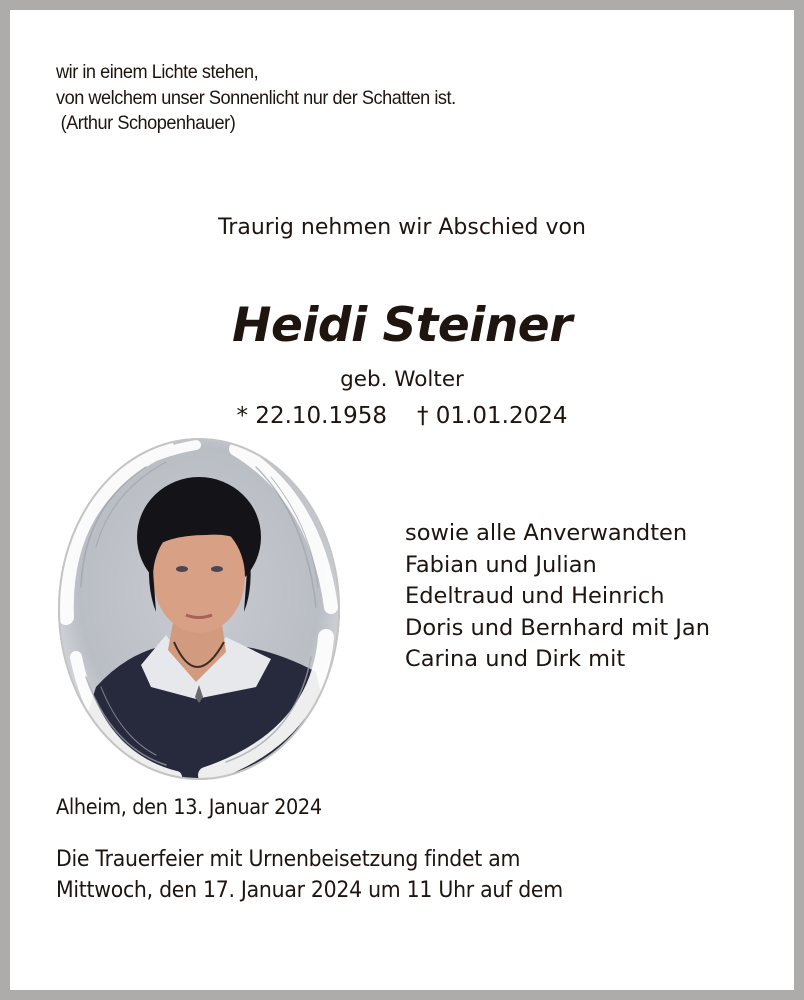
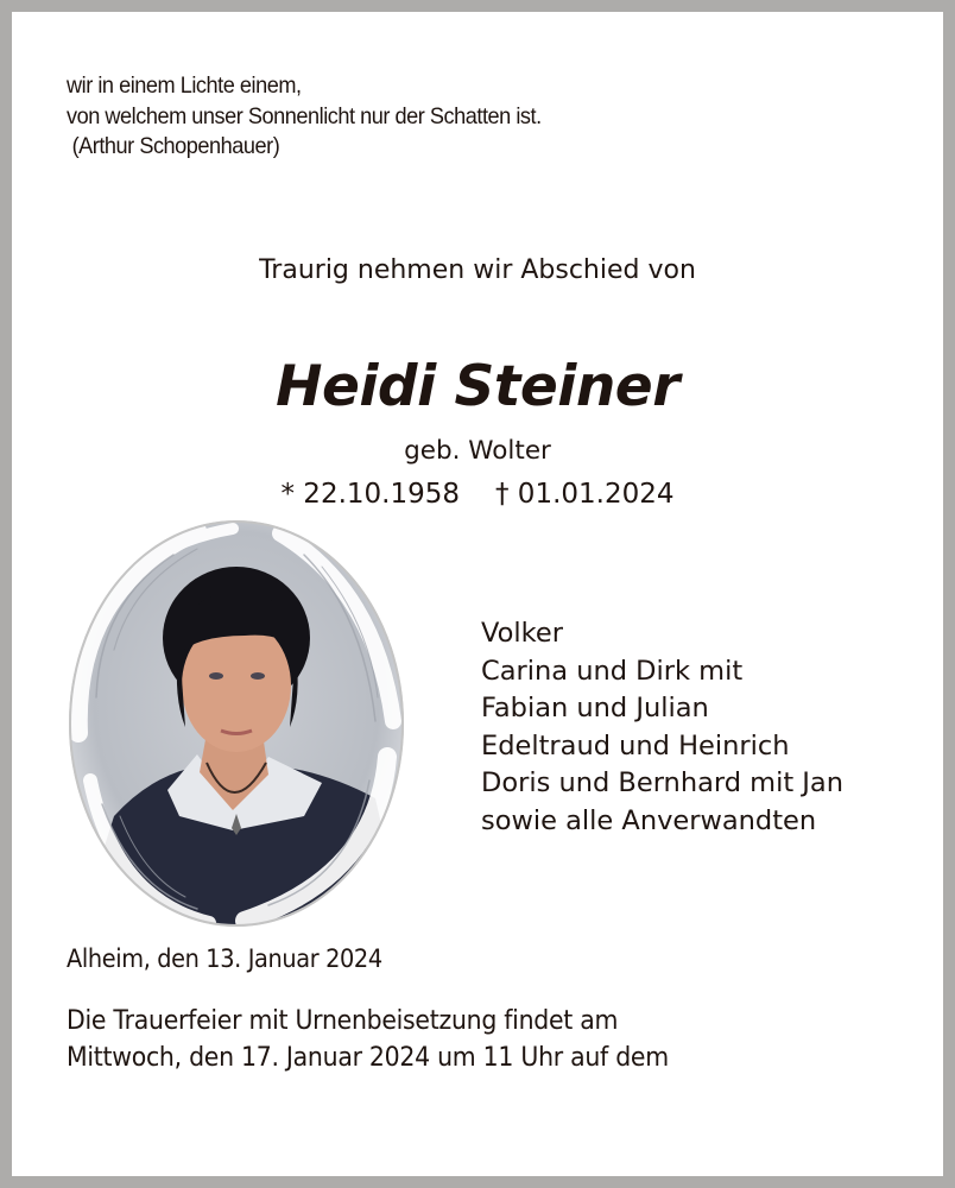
- wir in einem Lichte stehen,
+ wir in einem Lichte einem,
  von welchem unser Sonnenlicht nur der Schatten ist.
  (Arthur Schopenhauer)
  Traurig nehmen wir Abschied von
  Heidi Steiner
  geb. Wolter
  * 22.10.1958 † 01.01.2024
+ Volker
- sowie alle Anverwandten
+ Carina und Dirk mit
  Fabian und Julian
  Edeltraud und Heinrich
  Doris und Bernhard mit Jan
- Carina und Dirk mit
+ sowie alle Anverwandten
  Alheim, den 13. Januar 2024
  Die Trauerfeier mit Urnenbeisetzung findet am
  Mittwoch, den 17. Januar 2024 um 11 Uhr auf dem
